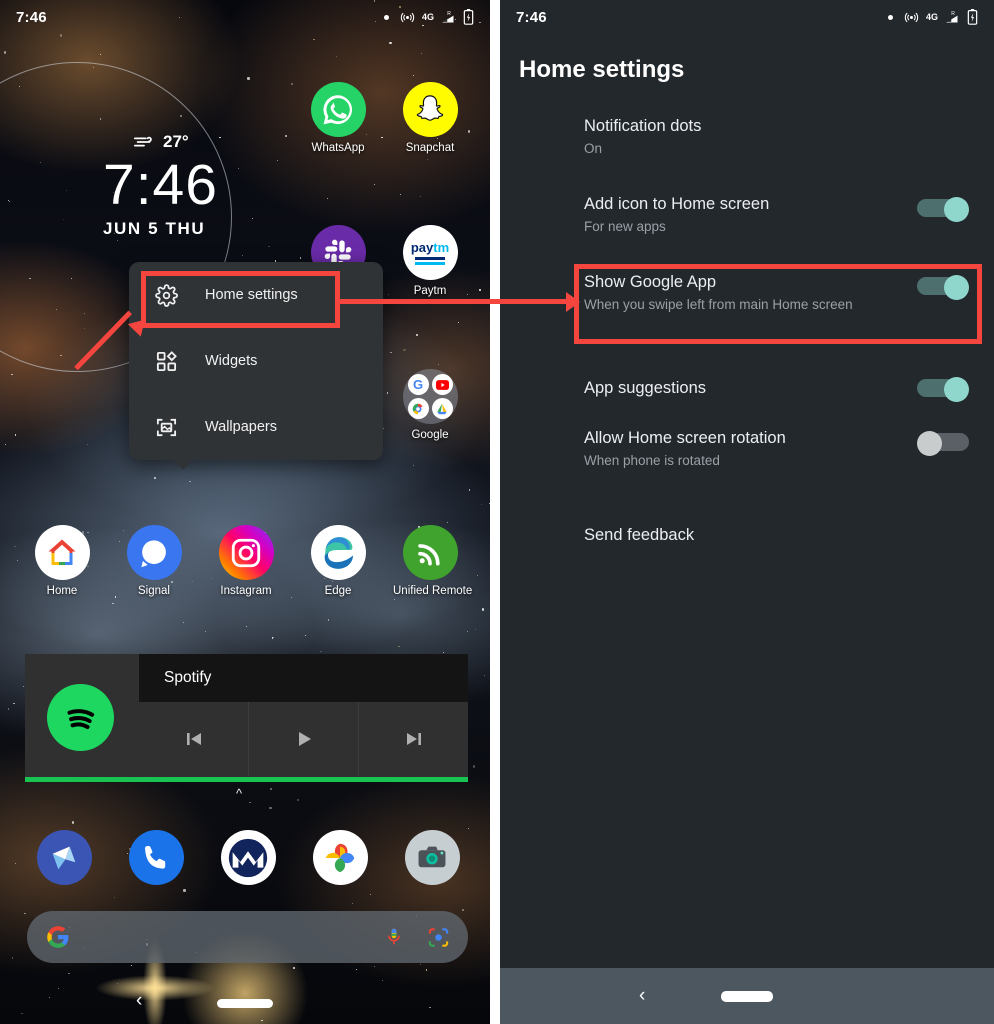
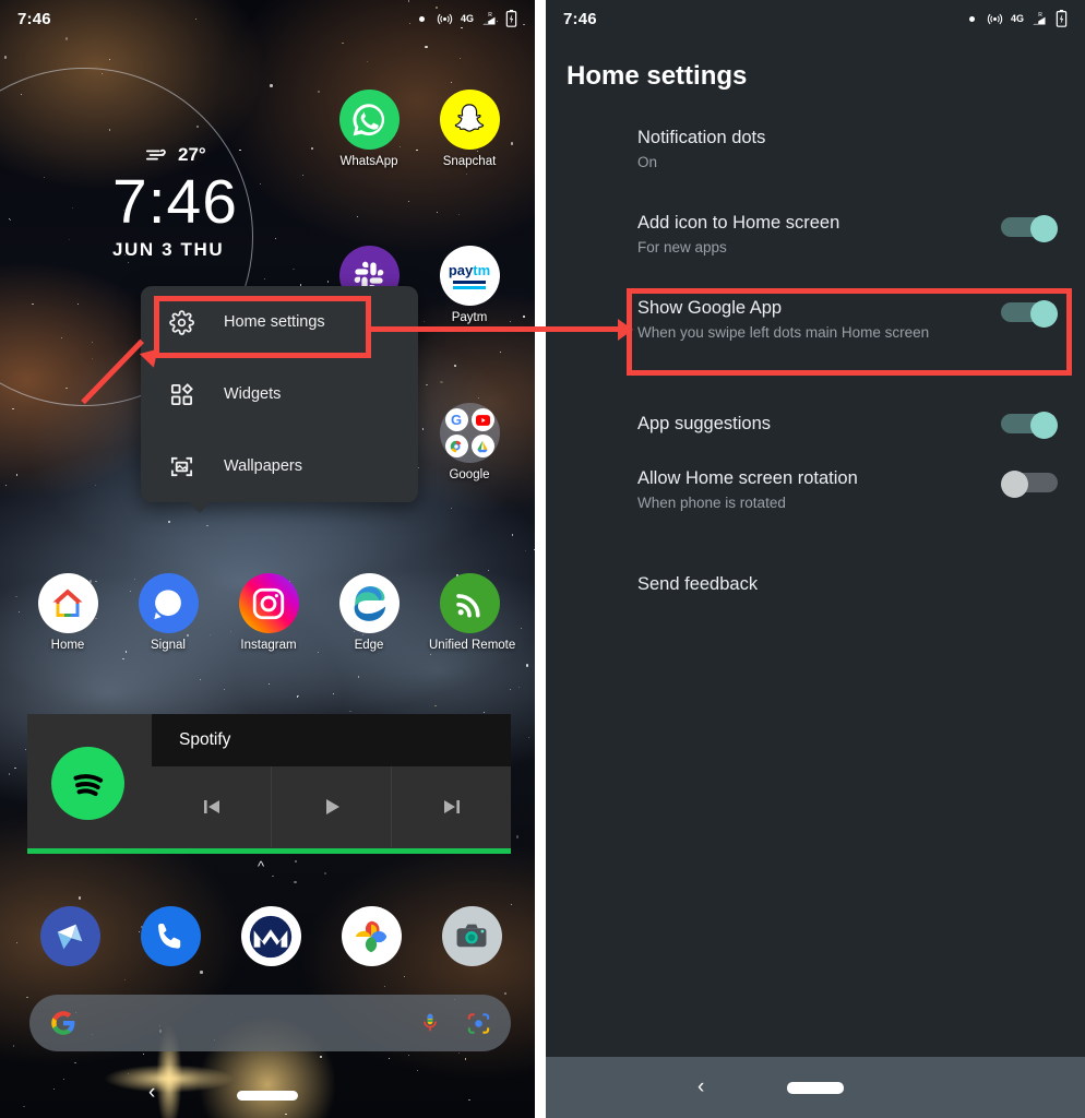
  7:46
  4G
  27°
  7:46
- JUN 5 THU
+ JUN 3 THU
  WhatsApp
  Snapchat
  paytm
  Paytm
  G
  Google
  Home settings
  Widgets
  Wallpapers
  Home
  Signal
  Instagram
  Edge
  Unified Remote
  Spotify
  ^
  ‹
  7:46
  4G
  Home settings
  Notification dots
  On
  Add icon to Home screen
  For new apps
  Show Google App
- When you swipe left from main Home screen
+ When you swipe left dots main Home screen
  App suggestions
  Allow Home screen rotation
  When phone is rotated
  Send feedback
  ‹
